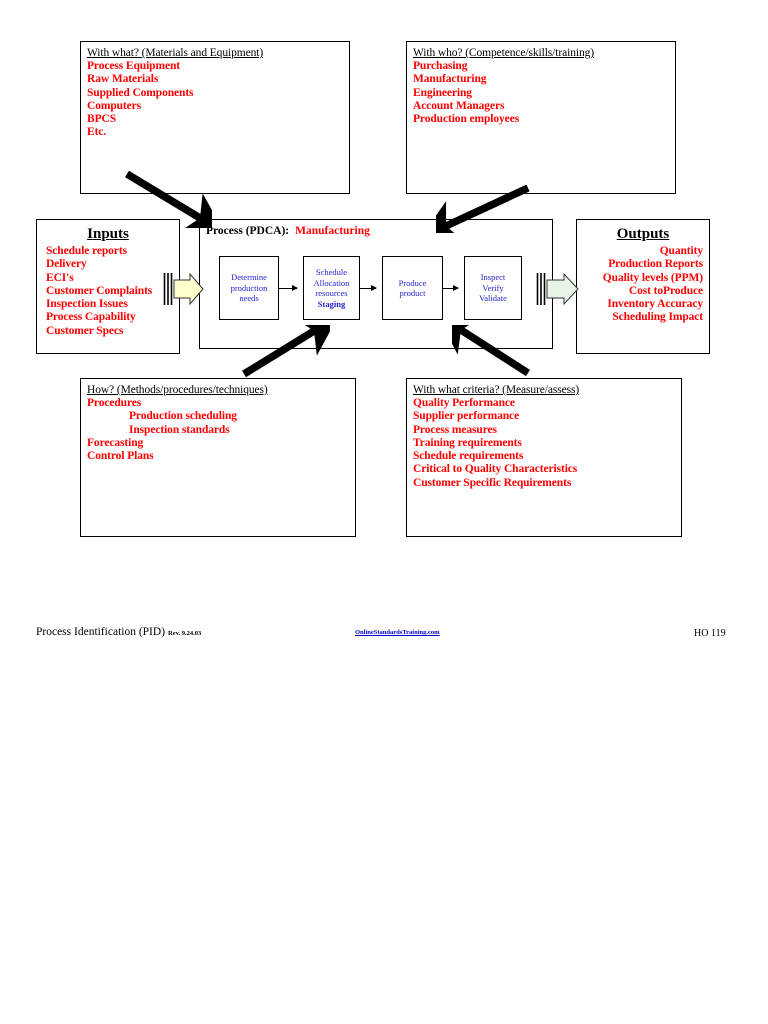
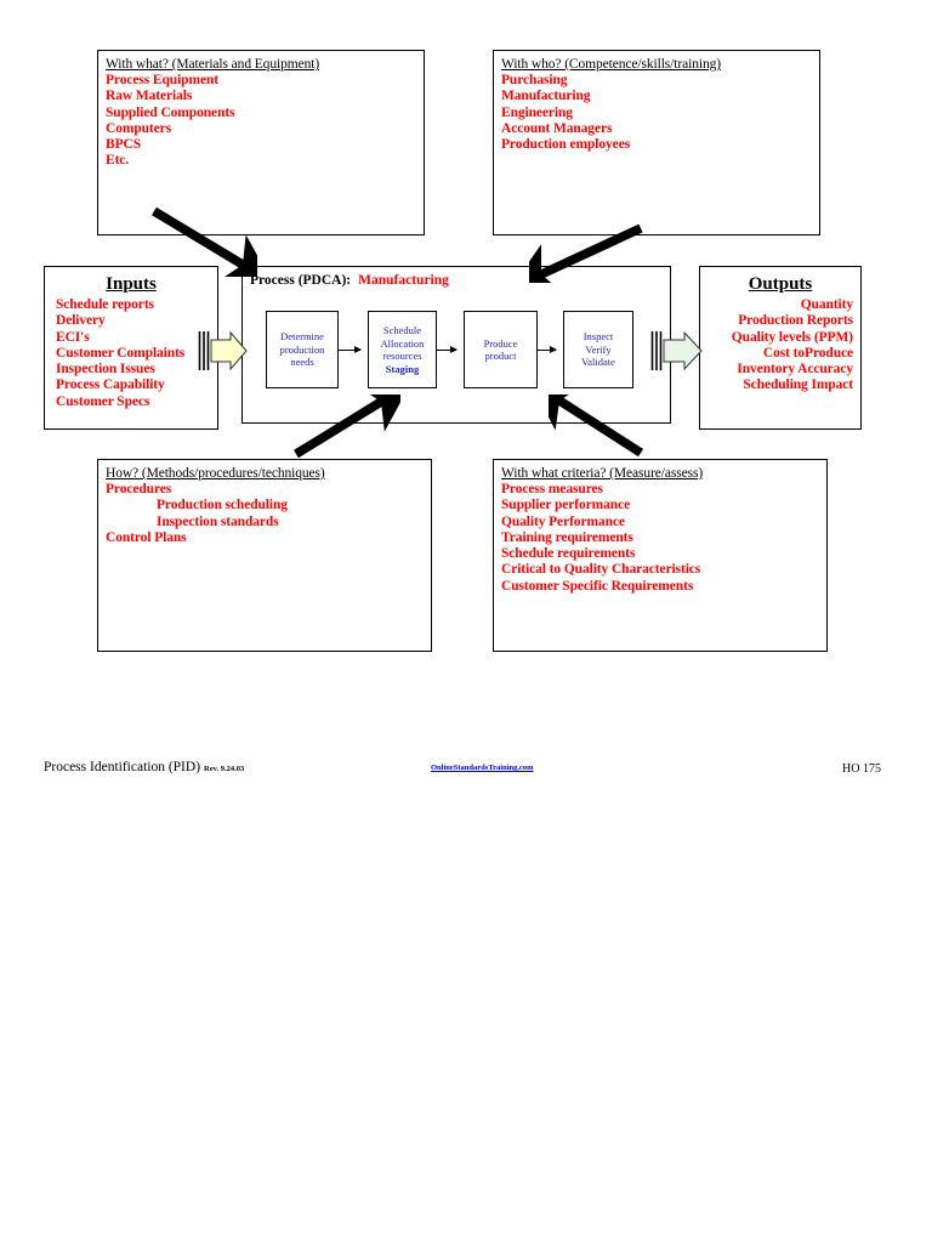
  With what? (Materials and Equipment)
  Process Equipment
  Raw Materials
  Supplied Components
  Computers
  BPCS
  Etc.
  With who? (Competence/skills/training)
  Purchasing
  Manufacturing
  Engineering
  Account Managers
  Production employees
  Inputs
  Schedule reports
  Delivery
  ECI's
  Customer Complaints
  Inspection Issues
  Process Capability
  Customer Specs
  Outputs
  Quantity
  Production Reports
  Quality levels (PPM)
  Cost toProduce
  Inventory Accuracy
  Scheduling Impact
  Process (PDCA): Manufacturing
  Determine
  production
  needs
  Schedule
  Allocation
  resources
  Staging
  Produce
  product
  Inspect
  Verify
  Validate
  How? (Methods/procedures/techniques)
  Procedures
  Production scheduling
  Inspection standards
- Forecasting
  Control Plans
  With what criteria? (Measure/assess)
- Quality Performance
+ Process measures
  Supplier performance
- Process measures
+ Quality Performance
  Training requirements
  Schedule requirements
  Critical to Quality Characteristics
  Customer Specific Requirements
  Process Identification (PID)
- HO 119
+ HO 175
